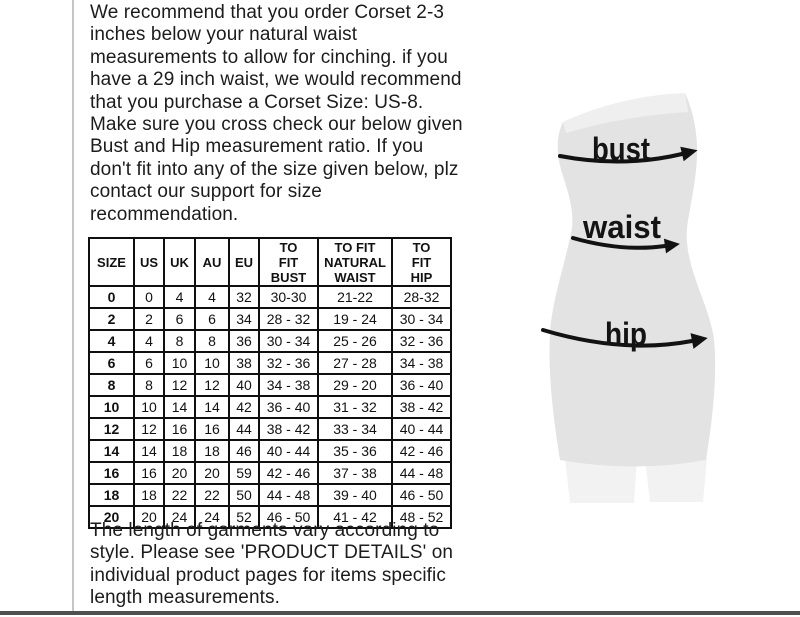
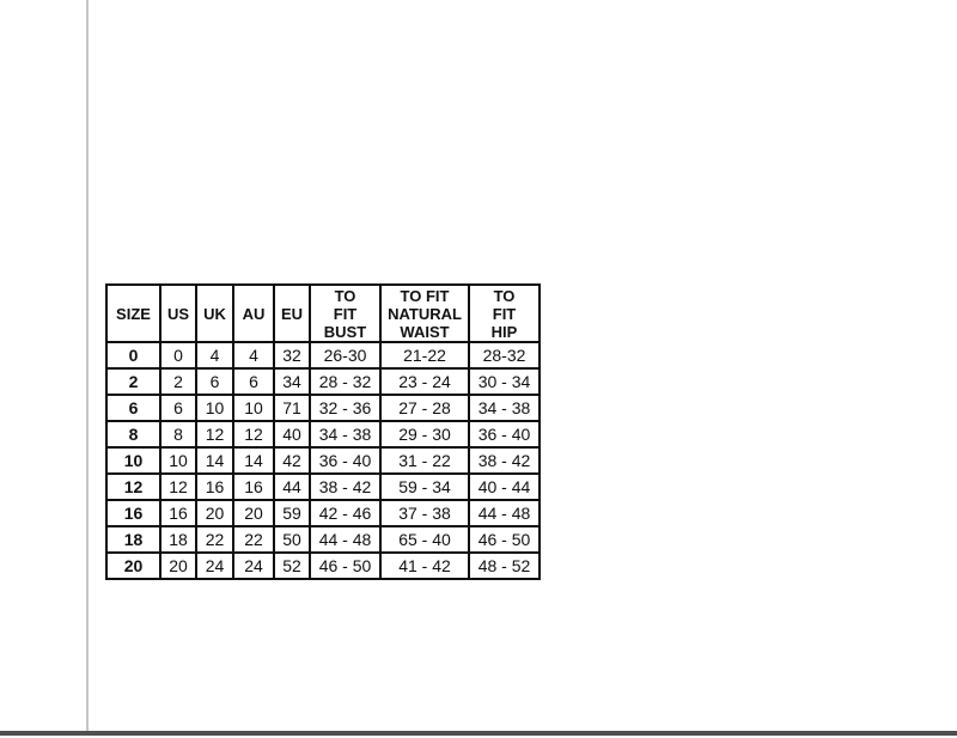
- We recommend that you order Corset 2-3
- inches below your natural waist
- measurements to allow for cinching. if you
- have a 29 inch waist, we would recommend
- that you purchase a Corset Size: US-8.
- Make sure you cross check our below given
- Bust and Hip measurement ratio. If you
- don't fit into any of the size given below, plz
- contact our support for size
- recommendation.
  SIZE	US	UK	AU	EU	TO FIT BUST	TO FIT NATURAL WAIST	TO FIT HIP
- 0	0	4	4	32	30-30	21-22	28-32
+ 0	0	4	4	32	26-30	21-22	28-32
- 2	2	6	6	34	28 - 32	19 - 24	30 - 34
+ 2	2	6	6	34	28 - 32	23 - 24	30 - 34
- 4	4	8	8	36	30 - 34	25 - 26	32 - 36
- 6	6	10	10	38	32 - 36	27 - 28	34 - 38
+ 6	6	10	10	71	32 - 36	27 - 28	34 - 38
- 8	8	12	12	40	34 - 38	29 - 20	36 - 40
+ 8	8	12	12	40	34 - 38	29 - 30	36 - 40
- 10	10	14	14	42	36 - 40	31 - 32	38 - 42
+ 10	10	14	14	42	36 - 40	31 - 22	38 - 42
- 12	12	16	16	44	38 - 42	33 - 34	40 - 44
+ 12	12	16	16	44	38 - 42	59 - 34	40 - 44
- 14	14	18	18	46	40 - 44	35 - 36	42 - 46
  16	16	20	20	59	42 - 46	37 - 38	44 - 48
- 18	18	22	22	50	44 - 48	39 - 40	46 - 50
+ 18	18	22	22	50	44 - 48	65 - 40	46 - 50
  20	20	24	24	52	46 - 50	41 - 42	48 - 52
- The length of garments vary according to
- style. Please see 'PRODUCT DETAILS' on
- individual product pages for items specific
- length measurements.
- bust
- waist
- hip
